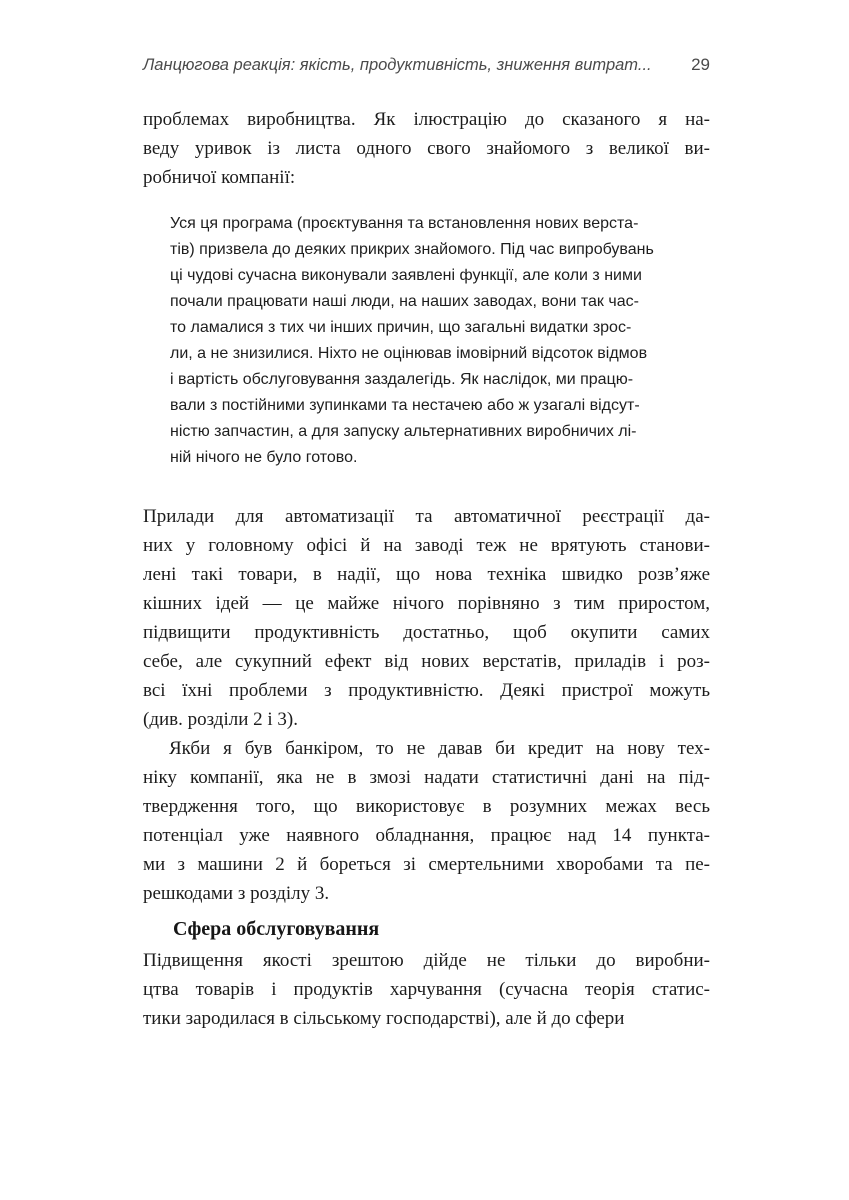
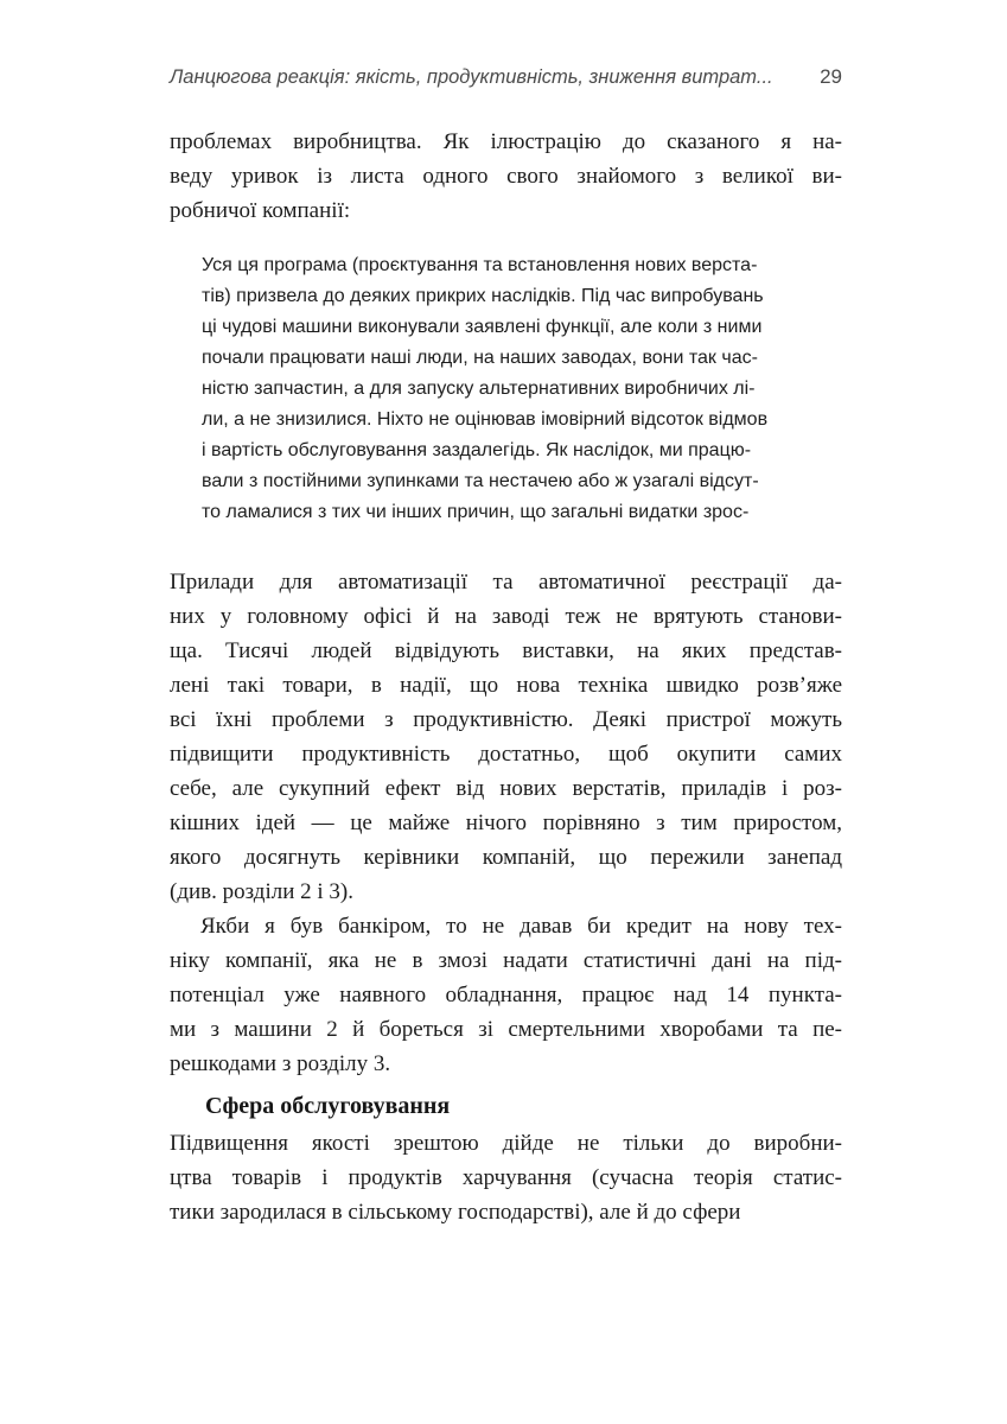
  Ланцюгова реакція: якість, продуктивність, зниження витрат...
  29
  проблемах виробництва. Як ілюстрацію до сказаного я на-
  веду уривок із листа одного свого знайомого з великої ви-
  робничої компанії:
  Уся ця програма (проєктування та встановлення нових верста-
- тів) призвела до деяких прикрих знайомого. Під час випробувань
+ тів) призвела до деяких прикрих наслідків. Під час випробувань
- ці чудові сучасна виконували заявлені функції, але коли з ними
+ ці чудові машини виконували заявлені функції, але коли з ними
  почали працювати наші люди, на наших заводах, вони так час-
- то ламалися з тих чи інших причин, що загальні видатки зрос-
+ ністю запчастин, а для запуску альтернативних виробничих лі-
  ли, а не знизилися. Ніхто не оцінював імовірний відсоток відмов
  і вартість обслуговування заздалегідь. Як наслідок, ми працю-
  вали з постійними зупинками та нестачею або ж узагалі відсут-
- ністю запчастин, а для запуску альтернативних виробничих лі-
+ то ламалися з тих чи інших причин, що загальні видатки зрос-
- ній нічого не було готово.
  Прилади для автоматизації та автоматичної реєстрації да-
  них у головному офісі й на заводі теж не врятують станови-
+ ща. Тисячі людей відвідують виставки, на яких представ-
  лені такі товари, в надії, що нова техніка швидко розв’яже
- кішних ідей — це майже нічого порівняно з тим приростом,
+ всі їхні проблеми з продуктивністю. Деякі пристрої можуть
  підвищити продуктивність достатньо, щоб окупити самих
  себе, але сукупний ефект від нових верстатів, приладів і роз-
- всі їхні проблеми з продуктивністю. Деякі пристрої можуть
+ кішних ідей — це майже нічого порівняно з тим приростом,
+ якого досягнуть керівники компаній, що пережили занепад
  (див. розділи 2 і 3).
  Якби я був банкіром, то не давав би кредит на нову тех-
  ніку компанії, яка не в змозі надати статистичні дані на під-
- твердження того, що використовує в розумних межах весь
  потенціал уже наявного обладнання, працює над 14 пункта-
  ми з машини 2 й бореться зі смертельними хворобами та пе-
  решкодами з розділу 3.
  Сфера обслуговування
  Підвищення якості зрештою дійде не тільки до виробни-
  цтва товарів і продуктів харчування (сучасна теорія статис-
  тики зародилася в сільському господарстві), але й до сфери
